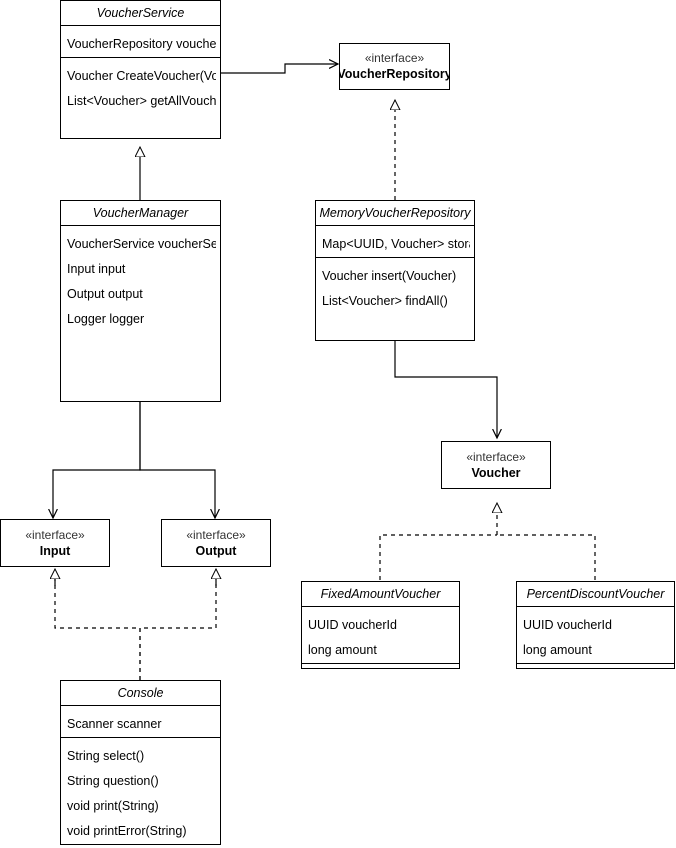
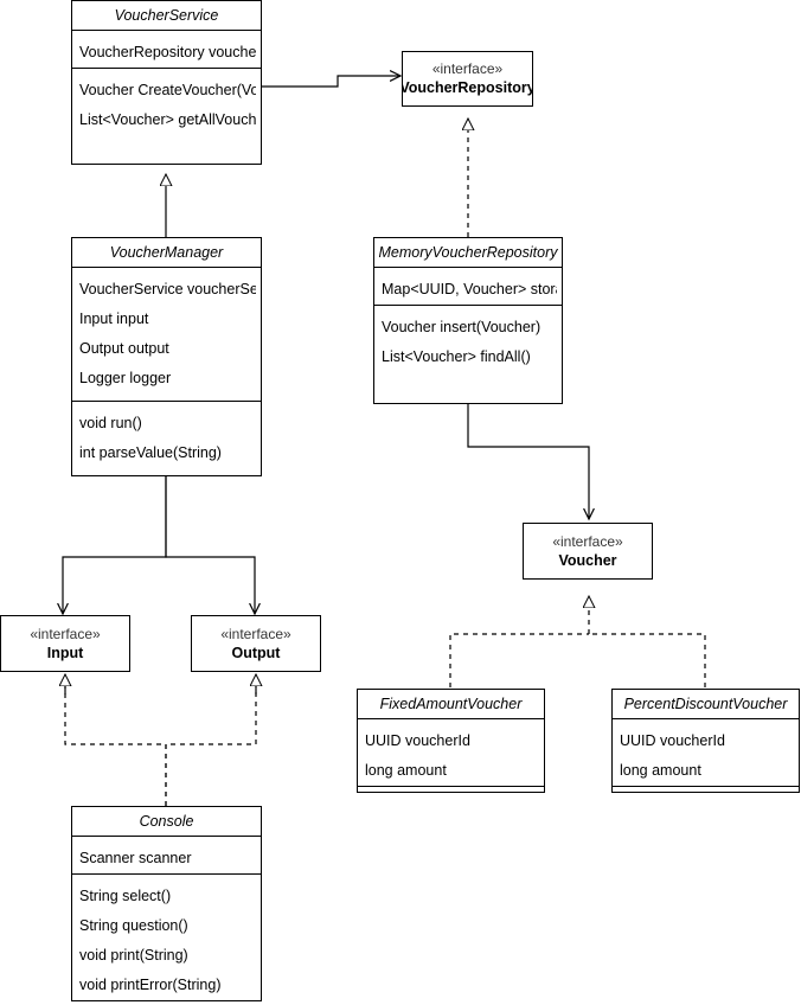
  VoucherService
  VoucherRepository vouche
  Voucher CreateVoucher(Vo
  List<Voucher> getAllVouch
  «interface»
  VoucherRepository
  VoucherManager
  VoucherService voucherSe
  Input input
  Output output
  Logger logger
+ void run()
+ int parseValue(String)
  MemoryVoucherRepository
  Map<UUID, Voucher> stor
  Voucher insert(Voucher)
  List<Voucher> findAll()
  «interface»
  Input
  «interface»
  Output
  «interface»
  Voucher
  FixedAmountVoucher
  UUID voucherId
  long amount
  PercentDiscountVoucher
  UUID voucherId
  long amount
  Console
  Scanner scanner
  String select()
  String question()
  void print(String)
  void printError(String)
